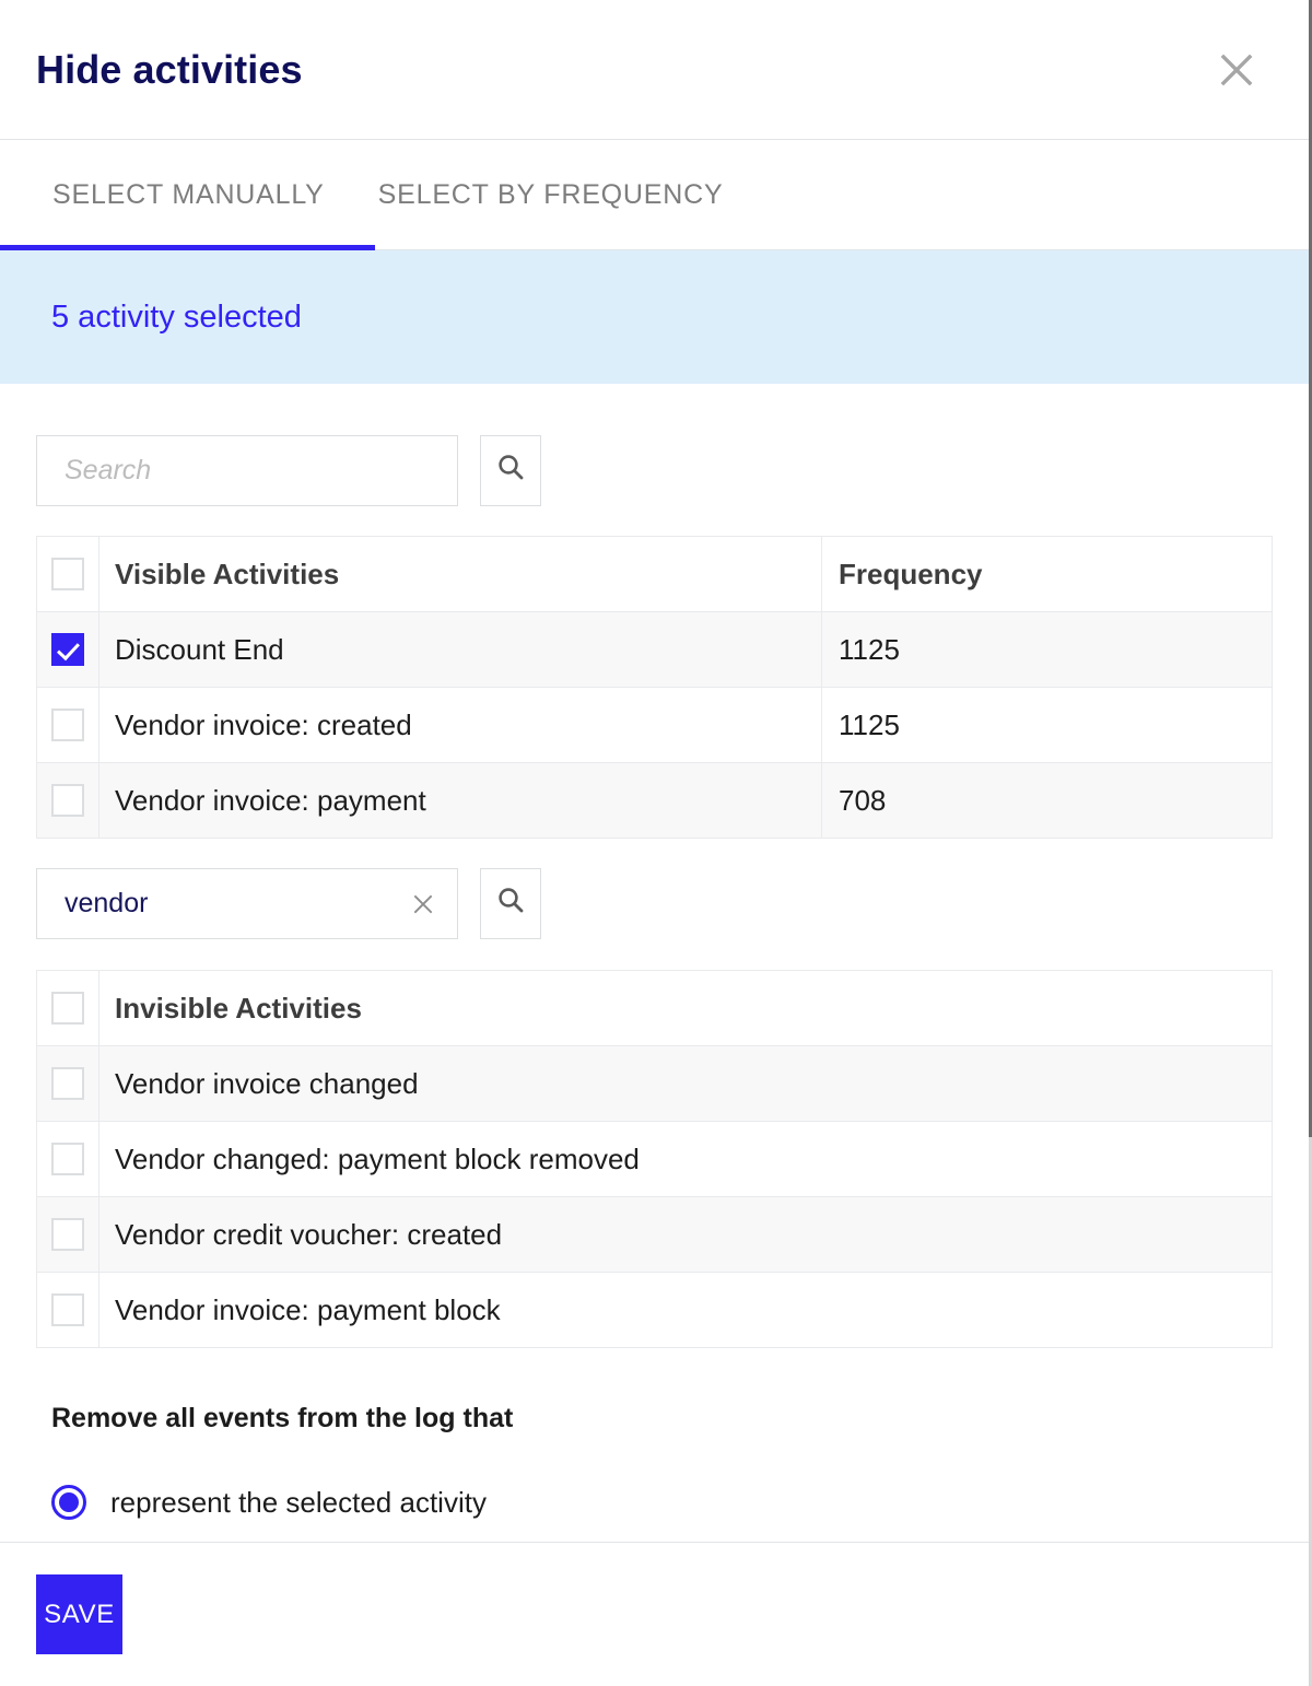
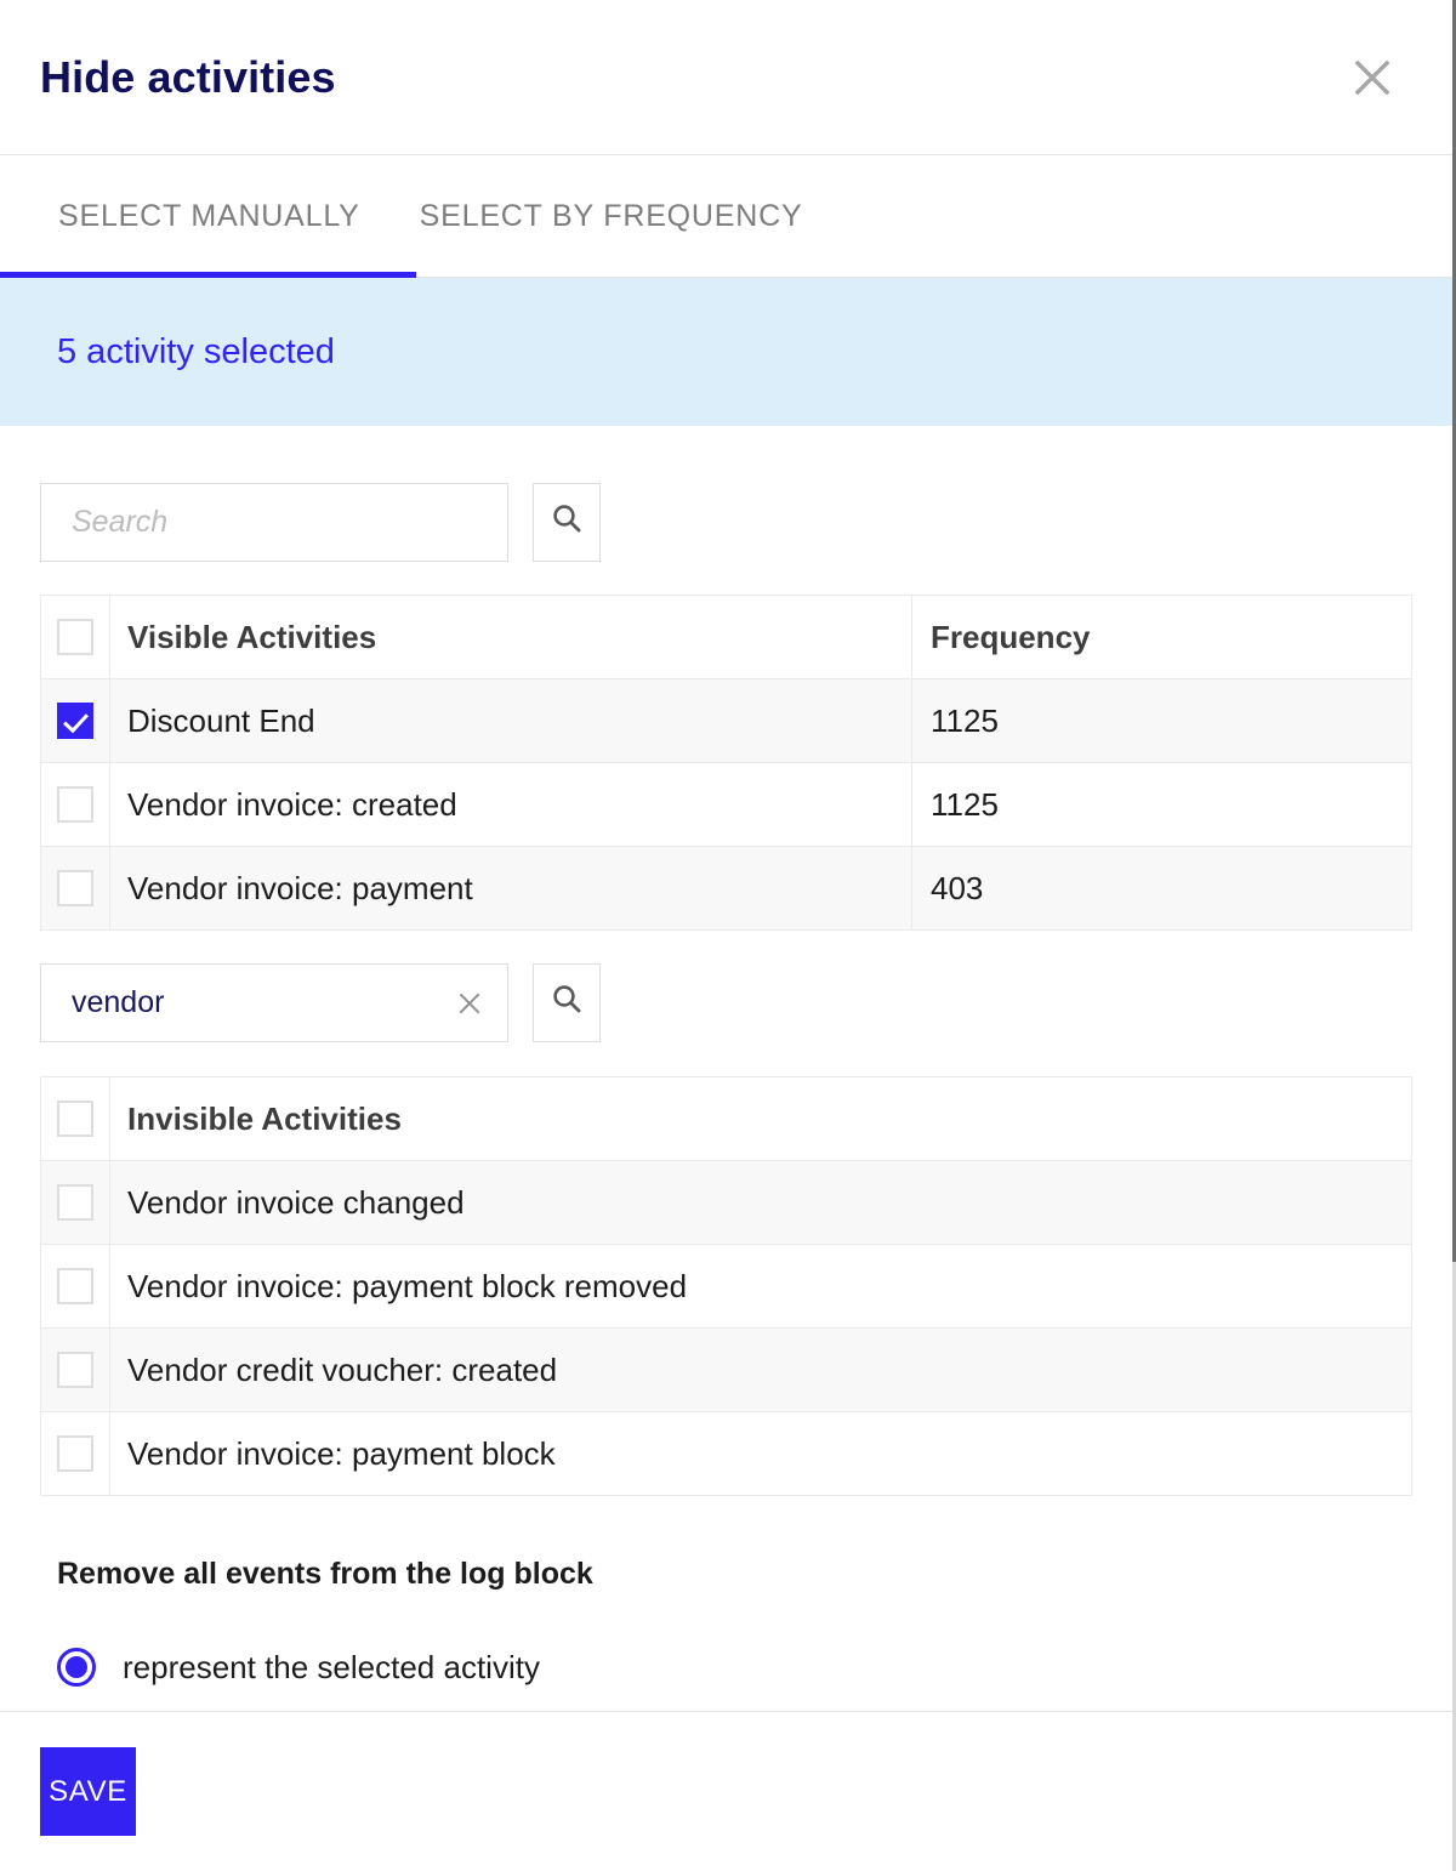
  Hide activities
  SELECT MANUALLY
  SELECT BY FREQUENCY
  5 activity selected
  Search
  Visible Activities
  Frequency
  Discount End
  1125
  Vendor invoice: created
  1125
  Vendor invoice: payment
- 708
+ 403
  vendor
  Invisible Activities
  Vendor invoice changed
- Vendor changed: payment block removed
+ Vendor invoice: payment block removed
  Vendor credit voucher: created
  Vendor invoice: payment block
- Remove all events from the log that
+ Remove all events from the log block
  represent the selected activity
  SAVE
